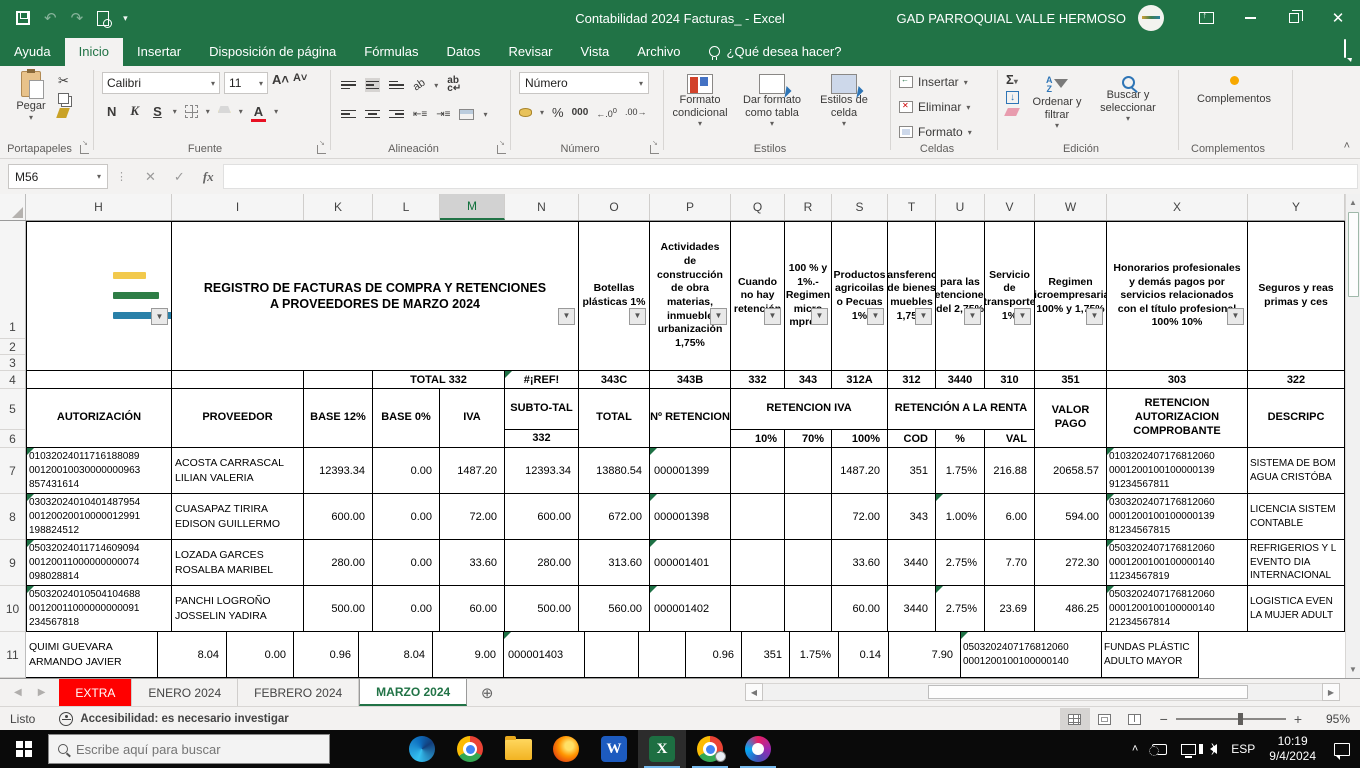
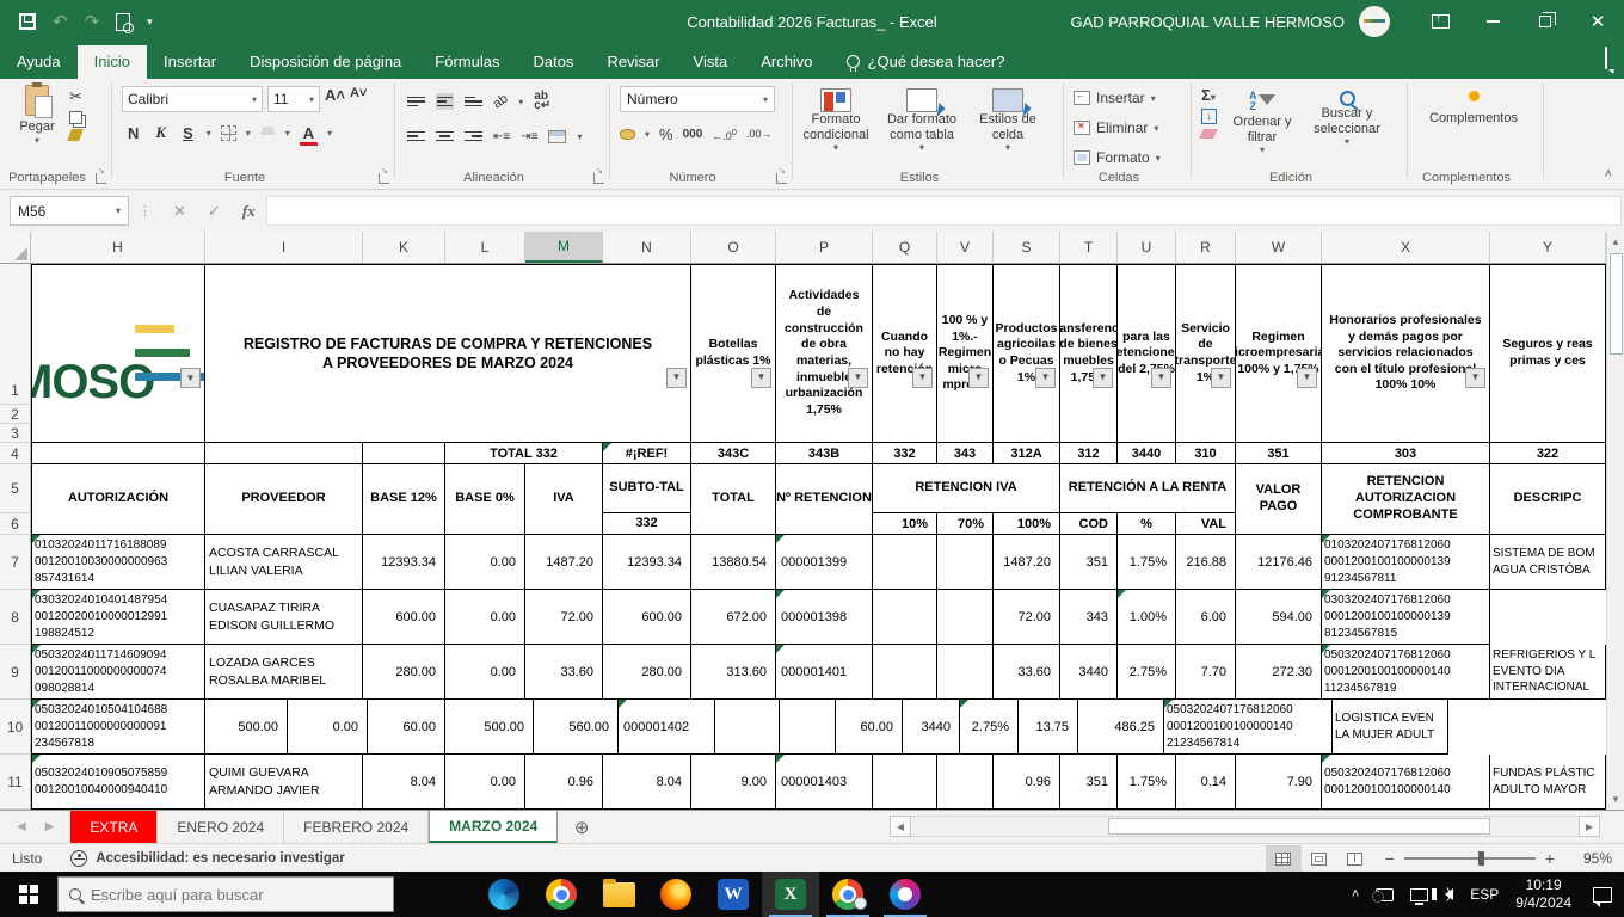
  ↶
  ↷
  ▾
- Contabilidad 2024 Facturas_ - Excel
+ Contabilidad 2026 Facturas_ - Excel
  GAD PARROQUIAL VALLE HERMOSO
  ✕
  Ayuda
  Inicio
  Insertar
  Disposición de página
  Fórmulas
  Datos
  Revisar
  Vista
  Archivo
  ¿Qué desea hacer?
  Pegar
  ▾
  ✂
  Portapapeles
  Calibri
  ▾
  11
  ▾
  A˄
  A˅
  N
  K
  S
  ▾
  ▾
  ▾
  A
  ▾
  Fuente
  ▾
  ab
  c↵
  ⇤≡
  ⇥≡
  ▾
  Alineación
  Número
  ▾
  ▾
  %
  000
  ←.00
  .00→
  Número
  Formato condicional
  ▾
  Dar formato como tabla
  ▾
  Estilos de celda
  ▾
  Estilos
  Insertar
  ▾
  Eliminar
  ▾
  Formato
  ▾
  Celdas
  Σ▾
  ↓
  A
  Z
  Ordenar y filtrar
  ▾
  Buscar y seleccionar
  ▾
  Edición
  Complementos
  Complementos
  ˄
  M56
  ▾
  ⋮
  ✕
  ✓
  fx
  H
  I
  K
  L
  M
  N
  O
  P
  Q
- R
+ V
  S
  T
  U
- V
+ R
  W
  X
  Y
  1
  2
  3
+ MOSO
  ▼
  REGISTRO DE FACTURAS DE COMPRA Y RETENCIONES A PROVEEDORES DE MARZO 2024
  ▼
  Botellas plásticas 1%
  ▼
  Actividades de construcción de obra materias, inmuebl urbanización 1,75%
  ▼
  Cuando no hay retenc
  ▼
  100 % y 1%.- Regimen mic mpr
  ▼
  Productos agricoilas o Pecuas 1%
  ▼
  ansferenc de bienes muebles 1,7
  ▼
  para las etencione del 2,
  ▼
  Servicio de transporte 1%
  ▼
  Regimen icroempresari 100% y 1,
  ▼
  Honorarios profesionales y demás pagos por servicios relacionados con el título profesion 100% 10%
  ▼
  Seguros y reas primas y ces
  4
  TOTAL 332
  #¡REF!
  343C
  343B
  332
  343
  312A
  312
  3440
  310
  351
  303
  322
  5
  6
  AUTORIZACIÓN
  PROVEEDOR
  BASE 12%
  BASE 0%
  IVA
  SUBTO-TAL
  332
  TOTAL
  Nº RETENCION
  RETENCION IVA
  10%
  70%
  100%
  RETENCIÓN A LA RENTA
  COD
  %
  VAL
  VALOR PAGO
  RETENCION AUTORIZACION COMPROBANTE
  DESCRIPC
  7
  01032024011716188089
  00120010030000000963
  857431614
  ACOSTA CARRASCAL
  LILIAN VALERIA
  12393.34
  0.00
  1487.20
  12393.34
  13880.54
  000001399
  1487.20
  351
  1.75%
  216.88
- 20658.57
+ 12176.46
  0103202407176812060
  0001200100100000139
  91234567811
  SISTEMA DE BOM
  AGUA CRISTÓBA
  8
  03032024010401487954
  00120020010000012991
  198824512
  CUASAPAZ TIRIRA
  EDISON GUILLERMO
  600.00
  0.00
  72.00
  600.00
  672.00
  000001398
  72.00
  343
  1.00%
  6.00
  594.00
  0303202407176812060
  0001200100100000139
  81234567815
- LICENCIA SISTEM
- CONTABLE
  9
  05032024011714609094
  00120011000000000074
  098028814
  LOZADA GARCES
  ROSALBA MARIBEL
  280.00
  0.00
  33.60
  280.00
  313.60
  000001401
  33.60
  3440
  2.75%
  7.70
  272.30
  0503202407176812060
  0001200100100000140
  11234567819
  REFRIGERIOS Y L
  EVENTO DIA
  INTERNACIONAL
  10
  05032024010504104688
  00120011000000000091
  234567818
- PANCHI LOGROÑO
- JOSSELIN YADIRA
  500.00
  0.00
  60.00
  500.00
  560.00
  000001402
  60.00
  3440
  2.75%
- 23.69
+ 13.75
  486.25
  0503202407176812060
  0001200100100000140
  21234567814
  LOGISTICA EVEN
  LA MUJER ADULT
  11
+ 05032024010905075859
+ 00120010040000940410
  QUIMI GUEVARA
  ARMANDO JAVIER
  8.04
  0.00
  0.96
  8.04
  9.00
  000001403
  0.96
  351
  1.75%
  0.14
  7.90
  0503202407176812060
  0001200100100000140
  FUNDAS PLÁSTIC
  ADULTO MAYOR
  ▲
  ▼
  ◀
  ▶
  EXTRA
  ENERO 2024
  FEBRERO 2024
  MARZO 2024
  ⊕
  ◀
  ▶
  Listo
  Accesibilidad: es necesario investigar
  −
  +
  95%
  Escribe aquí para buscar
  W
  X
  ˄
  ESP
  10:19
  9/4/2024
